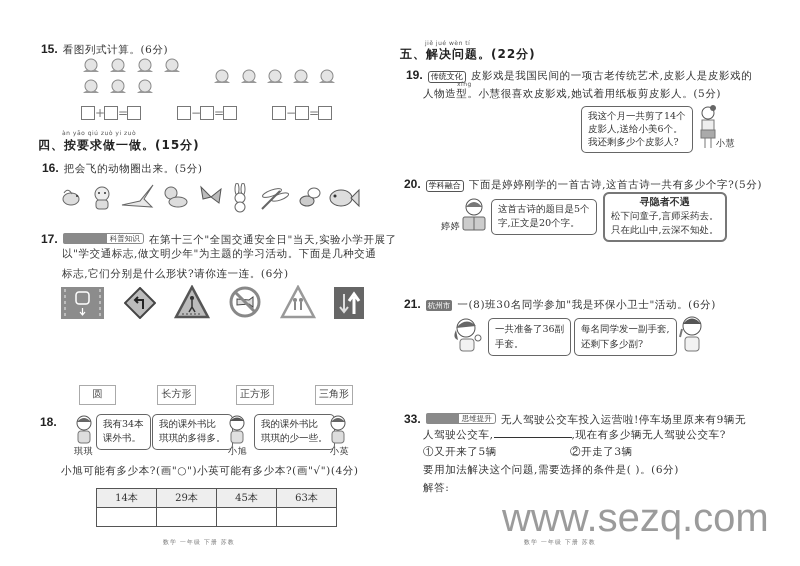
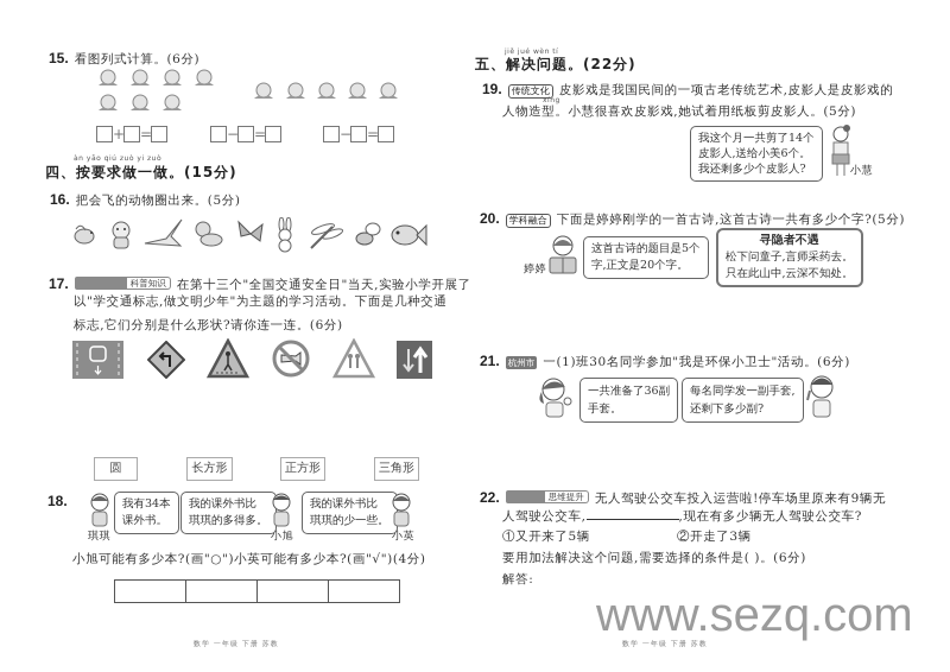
  15. 看图列式计算。(6分)
  + =
  − =
  − =
  四、按要求做一做。(15分)
  16. 把会飞的动物圈出来。(5分)
  17. 科普知识 在第十三个"全国交通安全日"当天,实验小学开展了
  以"学交通标志,做文明少年"为主题的学习活动。下面是几种交通
  标志,它们分别是什么形状?请你连一连。(6分)
  圆
  长方形
  正方形
  三角形
  18.
  我有34本
  课外书。
  琪琪
  我的课外书比
  琪琪的多得多。
  小旭
  我的课外书比
  琪琪的少一些。
  小英
  小旭可能有多少本?(画"○")小英可能有多少本?(画"√")(4分)
- 14本	29本	45本	63本
  五、解决问题。(22分)
  19. 传统文化 皮影戏是我国民间的一项古老传统艺术,皮影人是皮影戏的
  人物造型。小慧很喜欢皮影戏,她试着用纸板剪皮影人。(5分)
  我这个月一共剪了14个
  皮影人,送给小美6个。
  我还剩多少个皮影人?
  小慧
  20. 学科融合 下面是婷婷刚学的一首古诗,这首古诗一共有多少个字?(5分)
  婷婷
  这首古诗的题目是5个
  字,正文是20个字。
  寻隐者不遇
  松下问童子,言师采药去。
  只在此山中,云深不知处。
- 21. 杭州市 一(8)班30名同学参加"我是环保小卫士"活动。(6分)
+ 21. 杭州市 一(1)班30名同学参加"我是环保小卫士"活动。(6分)
  一共准备了36副
  手套。
  每名同学发一副手套,
  还剩下多少副?
- 33. 思维提升 无人驾驶公交车投入运营啦!停车场里原来有9辆无
+ 22. 思维提升 无人驾驶公交车投入运营啦!停车场里原来有9辆无
  人驾驶公交车, ,现在有多少辆无人驾驶公交车?
  ①又开来了5辆
  ②开走了3辆
  要用加法解决这个问题,需要选择的条件是( )。(6分)
  解答:
  www.sezq.com
